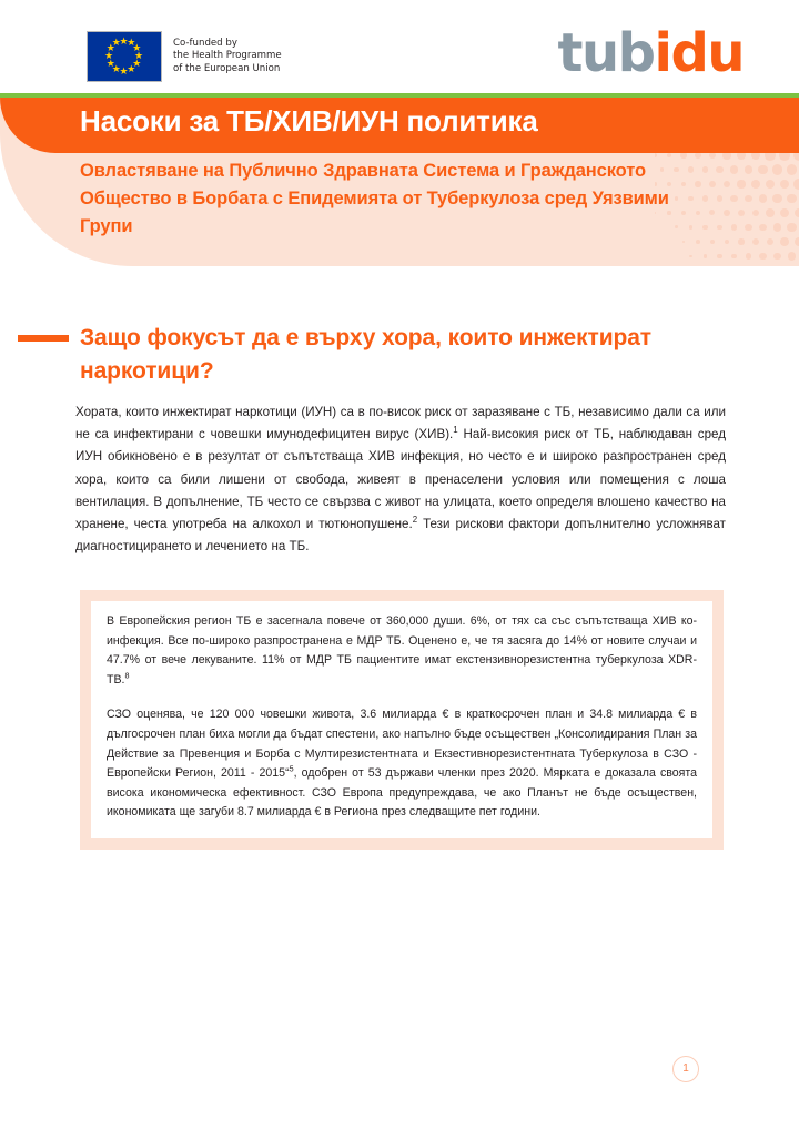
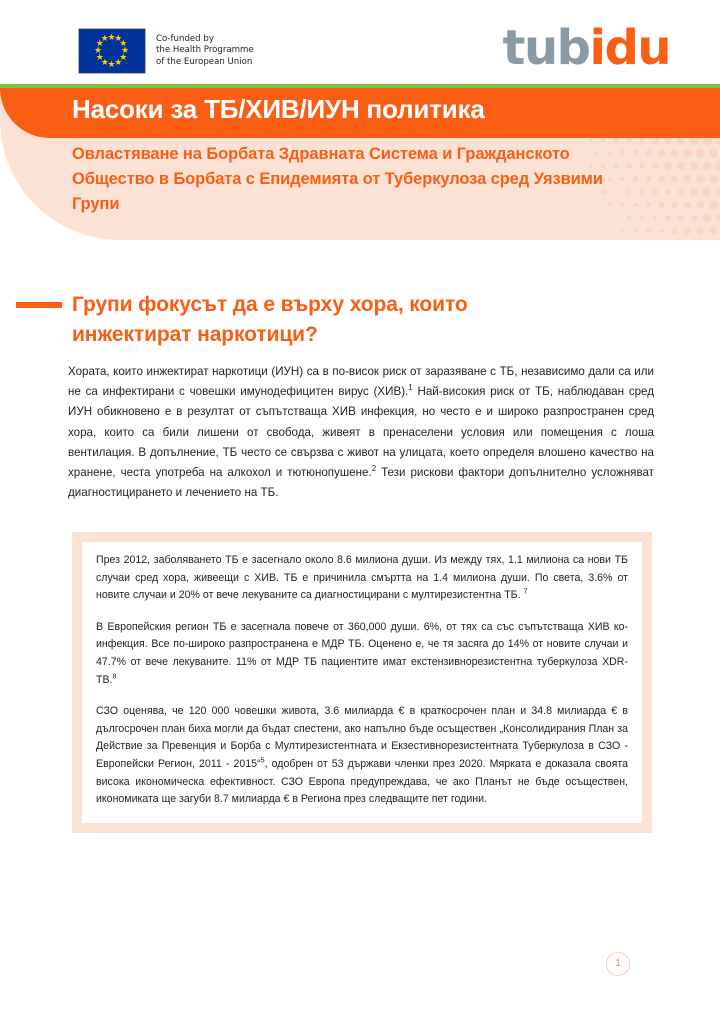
  Co-funded by
  the Health Programme
  of the European Union
  tubidu
  Насоки за ТБ/ХИВ/ИУН политика
- Овластяване на Публично Здравната Система и Гражданското Общество в Борбата с Епидемията от Туберкулоза сред Уязвими Групи
+ Овластяване на Борбата Здравната Система и Гражданското Общество в Борбата с Епидемията от Туберкулоза сред Уязвими Групи
- Защо фокусът да е върху хора, които инжектират наркотици?
+ Групи фокусът да е върху хора, които инжектират наркотици?
  Хората, които инжектират наркотици (ИУН) са в по-висок риск от заразяване с ТБ, независимо дали са или не са инфектирани с човешки имунодефицитен вирус (ХИВ).1 Най-високия риск от ТБ, наблюдаван сред ИУН обикновено е в резултат от съпътстваща ХИВ инфекция, но често е и широко разпространен сред хора, които са били лишени от свобода, живеят в пренаселени условия или помещения с лоша вентилация. В допълнение, ТБ често се свързва с живот на улицата, което определя влошено качество на хранене, честа употреба на алкохол и тютюнопушене.2 Тези рискови фактори допълнително усложняват диагностицирането и лечението на ТБ.
+ През 2012, заболяването ТБ е засегнало около 8.6 милиона души. Из между тях, 1.1 милиона са нови ТБ случаи сред хора, живеещи с ХИВ. ТБ е причинила смъртта на 1.4 милиона души. По света, 3.6% от новите случаи и 20% от вече лекуваните са диагностицирани с мултирезистентна ТБ. 7
  В Европейския регион ТБ е засегнала повече от 360,000 души. 6%, от тях са със съпътстваща ХИВ ко-инфекция. Все по-широко разпространена е МДР ТБ. Оценено е, че тя засяга до 14% от новите случаи и 47.7% от вече лекуваните. 11% от МДР ТБ пациентите имат екстензивнорезистентна туберкулоза XDR-TB.8
  СЗО оценява, че 120 000 човешки живота, 3.6 милиарда € в краткосрочен план и 34.8 милиарда € в дългосрочен план биха могли да бъдат спестени, ако напълно бъде осъществен „Консолидирания План за Действие за Превенция и Борба с Мултирезистентната и Екзестивнорезистентната Туберкулоза в СЗО - Европейски Регион, 2011 - 2015“5, одобрен от 53 държави членки през 2020. Мярката е доказала своята висока икономическа ефективност. СЗО Европа предупреждава, че ако Планът не бъде осъществен, икономиката ще загуби 8.7 милиарда € в Региона през следващите пет години.
  1
